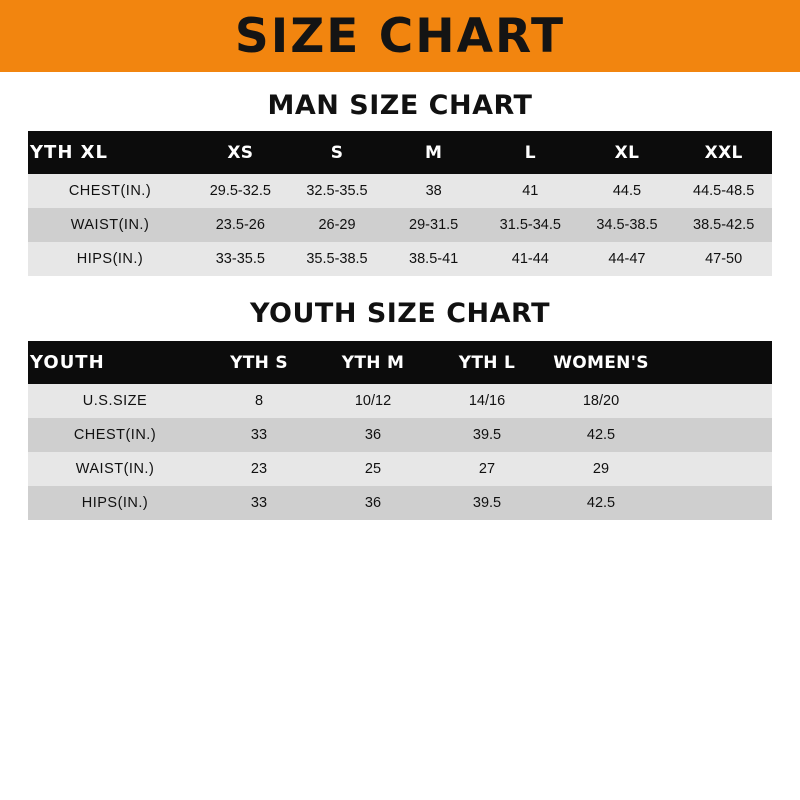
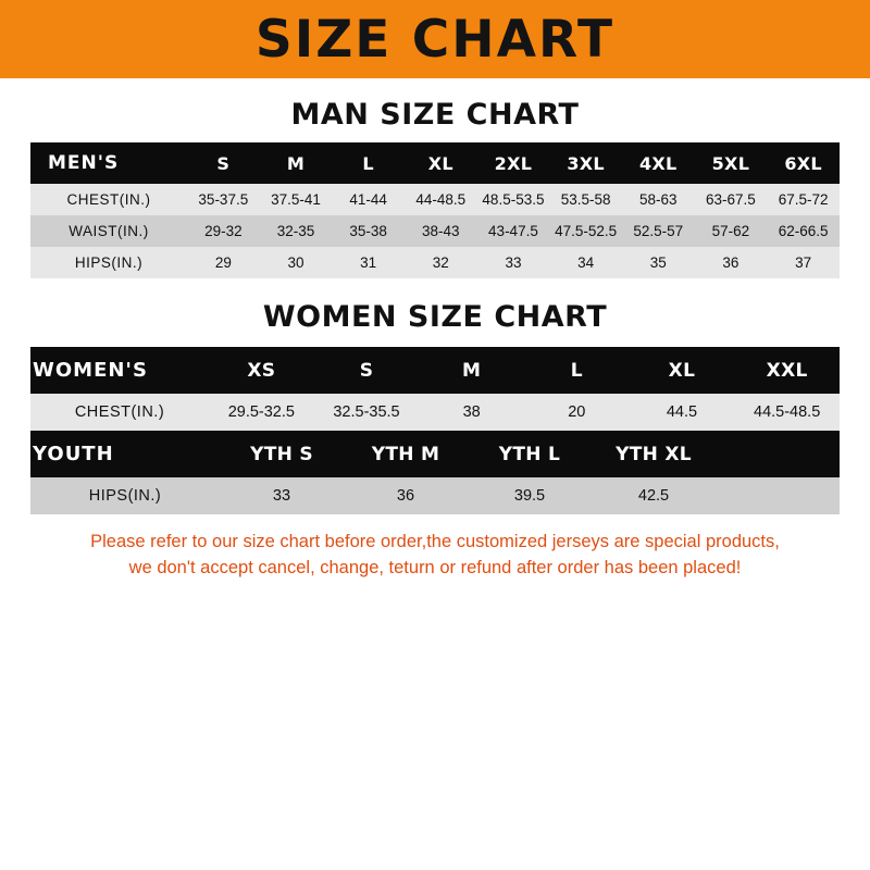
  SIZE CHART
  MAN SIZE CHART
+ MEN'S	S	M	L	XL	2XL	3XL	4XL	5XL	6XL
+ CHEST(IN.)	35-37.5	37.5-41	41-44	44-48.5	48.5-53.5	53.5-58	58-63	63-67.5	67.5-72
+ WAIST(IN.)	29-32	32-35	35-38	38-43	43-47.5	47.5-52.5	52.5-57	57-62	62-66.5
+ HIPS(IN.)	29	30	31	32	33	34	35	36	37
+ WOMEN SIZE CHART
- YTH XL	XS	S	M	L	XL	XXL
+ WOMEN'S	XS	S	M	L	XL	XXL
- CHEST(IN.)	29.5-32.5	32.5-35.5	38	41	44.5	44.5-48.5
+ CHEST(IN.)	29.5-32.5	32.5-35.5	38	20	44.5	44.5-48.5
- WAIST(IN.)	23.5-26	26-29	29-31.5	31.5-34.5	34.5-38.5	38.5-42.5
- HIPS(IN.)	33-35.5	35.5-38.5	38.5-41	41-44	44-47	47-50
- YOUTH SIZE CHART
- YOUTH	YTH S	YTH M	YTH L	WOMEN'S
+ YOUTH	YTH S	YTH M	YTH L	YTH XL
- U.S.SIZE	8	10/12	14/16	18/20
- CHEST(IN.)	33	36	39.5	42.5
- WAIST(IN.)	23	25	27	29
  HIPS(IN.)	33	36	39.5	42.5
+ Please refer to our size chart before order,the customized jerseys are special products,
+ we don't accept cancel, change, teturn or refund after order has been placed!
